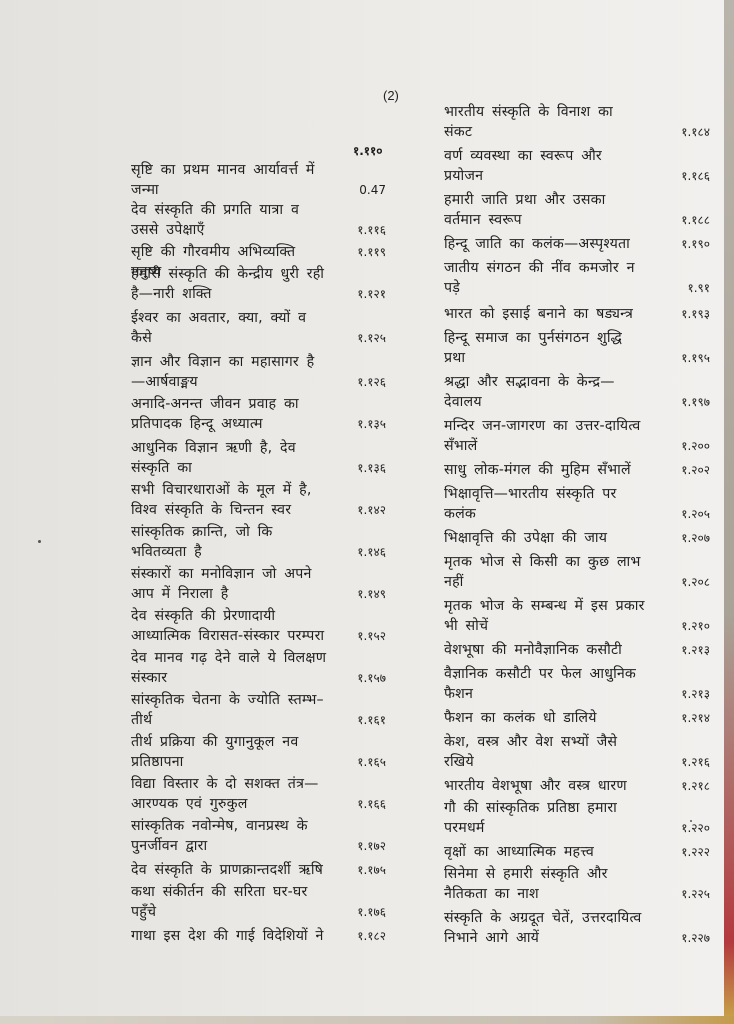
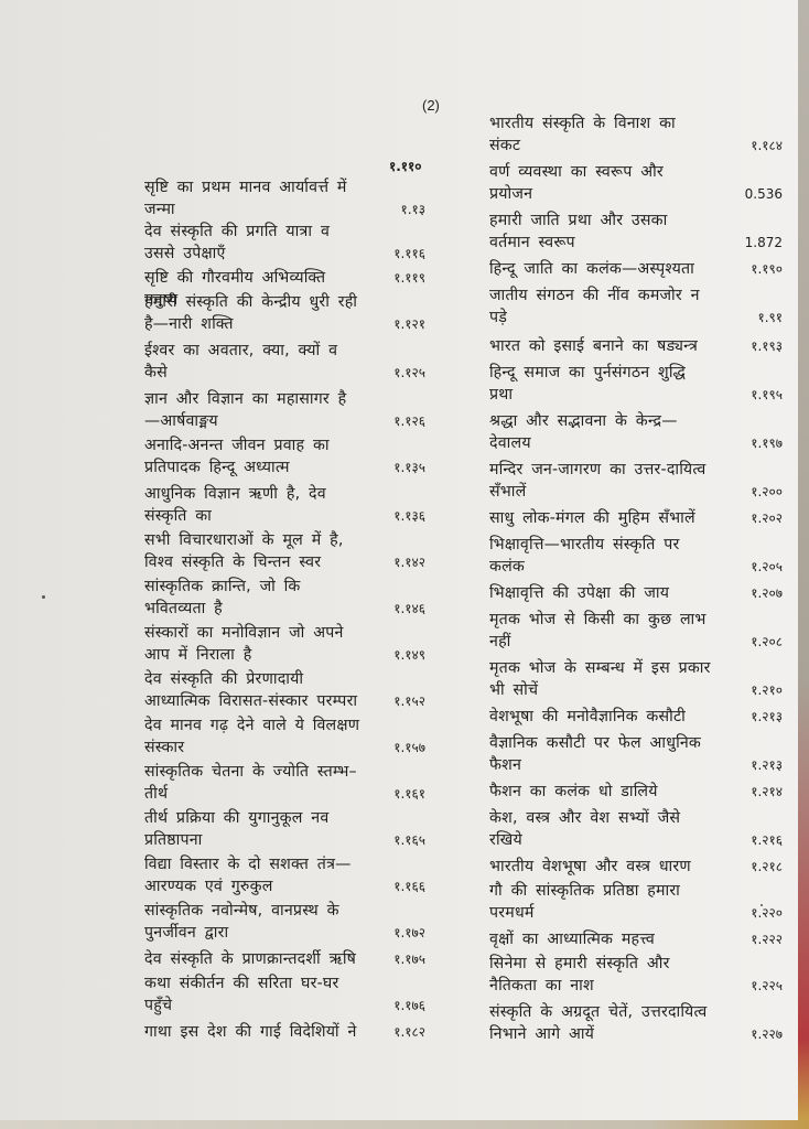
  (2)
  १.११०
  सृष्टि का प्रथम मानव आर्यावर्त्त में जन्मा
- 0.47
+ १.१३
  देव संस्कृति की प्रगति यात्रा व उससे उपेक्षाएँ
  १.११६
  सृष्टि की गौरवमीय अभिव्यक्ति मनुष्य
  १.११९
  हमारी संस्कृति की केन्द्रीय धुरी रही है—नारी शक्ति
  १.१२१
  ईश्वर का अवतार, क्या, क्यों व कैसे
  १.१२५
  ज्ञान और विज्ञान का महासागर है—आर्षवाङ्मय
  १.१२६
  अनादि-अनन्त जीवन प्रवाह का प्रतिपादक हिन्दू अध्यात्म
  १.१३५
  आधुनिक विज्ञान ऋणी है, देव संस्कृति का
  १.१३६
  सभी विचारधाराओं के मूल में है, विश्व संस्कृति के चिन्तन स्वर
  १.१४२
  सांस्कृतिक क्रान्ति, जो कि भवितव्यता है
  १.१४६
  संस्कारों का मनोविज्ञान जो अपने आप में निराला है
  १.१४९
  देव संस्कृति की प्रेरणादायी आध्यात्मिक विरासत-संस्कार परम्परा
  १.१५२
  देव मानव गढ़ देने वाले ये विलक्षण संस्कार
  १.१५७
  सांस्कृतिक चेतना के ज्योति स्तम्भ–तीर्थ
  १.१६१
  तीर्थ प्रक्रिया की युगानुकूल नव प्रतिष्ठापना
  १.१६५
  विद्या विस्तार के दो सशक्त तंत्र—आरण्यक एवं गुरुकुल
  १.१६६
  सांस्कृतिक नवोन्मेष, वानप्रस्थ के पुनर्जीवन द्वारा
  १.१७२
  देव संस्कृति के प्राणक्रान्तदर्शी ऋषि
  १.१७५
  कथा संकीर्तन की सरिता घर-घर पहुँचे
  १.१७६
  गाथा इस देश की गाई विदेशियों ने
  १.१८२
  भारतीय संस्कृति के विनाश का संकट
  १.१८४
  वर्ण व्यवस्था का स्वरूप और प्रयोजन
- १.१८६
+ 0.536
  हमारी जाति प्रथा और उसका वर्तमान स्वरूप
- १.१८८
+ 1.872
  हिन्दू जाति का कलंक—अस्पृश्यता
  १.१९०
  जातीय संगठन की नींव कमजोर न पड़े
  १.९१
  भारत को इसाई बनाने का षड्यन्त्र
  १.१९३
  हिन्दू समाज का पुर्नसंगठन शुद्धि प्रथा
  १.१९५
  श्रद्धा और सद्भावना के केन्द्र—देवालय
  १.१९७
  मन्दिर जन-जागरण का उत्तर-दायित्व सँभालें
  १.२००
  साधु लोक-मंगल की मुहिम सँभालें
  १.२०२
  भिक्षावृत्ति—भारतीय संस्कृति पर कलंक
  १.२०५
  भिक्षावृत्ति की उपेक्षा की जाय
  १.२०७
  मृतक भोज से किसी का कुछ लाभ नहीं
  १.२०८
  मृतक भोज के सम्बन्ध में इस प्रकार भी सोचें
  १.२१०
  वेशभूषा की मनोवैज्ञानिक कसौटी
  १.२१३
  वैज्ञानिक कसौटी पर फेल आधुनिक फैशन
  १.२१३
  फैशन का कलंक धो डालिये
  १.२१४
  केश, वस्त्र और वेश सभ्यों जैसे रखिये
  १.२१६
  भारतीय वेशभूषा और वस्त्र धारण
  १.२१८
  गौ की सांस्कृतिक प्रतिष्ठा हमारा परमधर्म
  १.२२०
  वृक्षों का आध्यात्मिक महत्त्व
  १.२२२
  सिनेमा से हमारी संस्कृति और नैतिकता का नाश
  १.२२५
  संस्कृति के अग्रदूत चेतें, उत्तरदायित्व निभाने आगे आयें
  १.२२७
